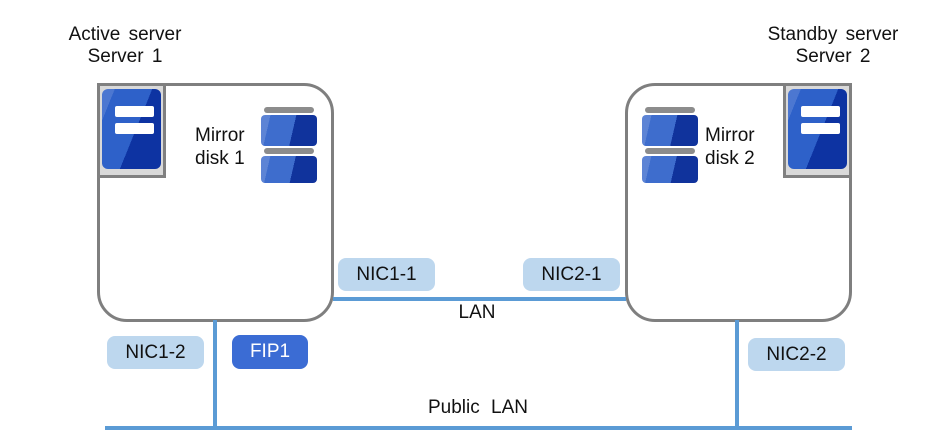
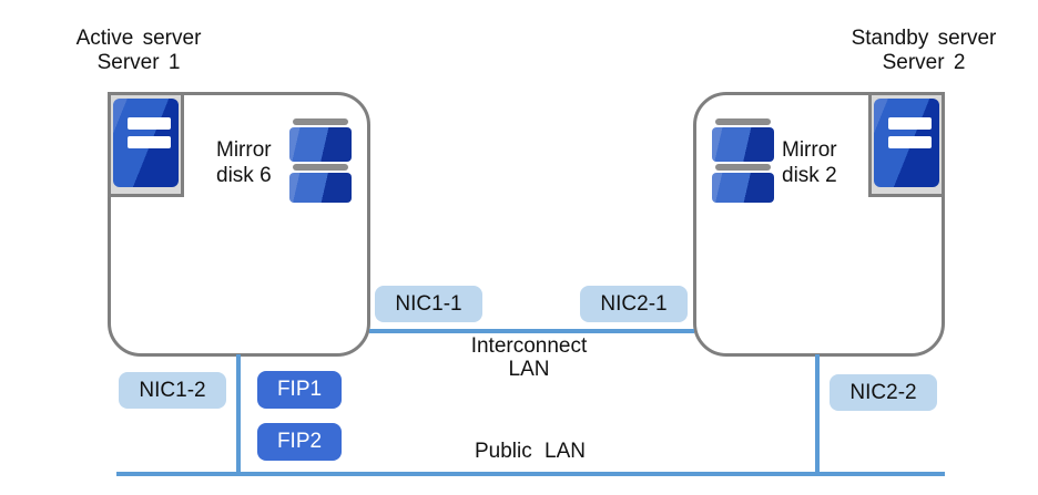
  Active server
  Server 1
  Standby server
  Server 2
  Mirror
- disk 1
+ disk 6
  Mirror
  disk 2
  NIC1-1
  NIC2-1
  NIC1-2
  NIC2-2
  FIP1
+ FIP2
+ Interconnect
  LAN
  Public LAN
